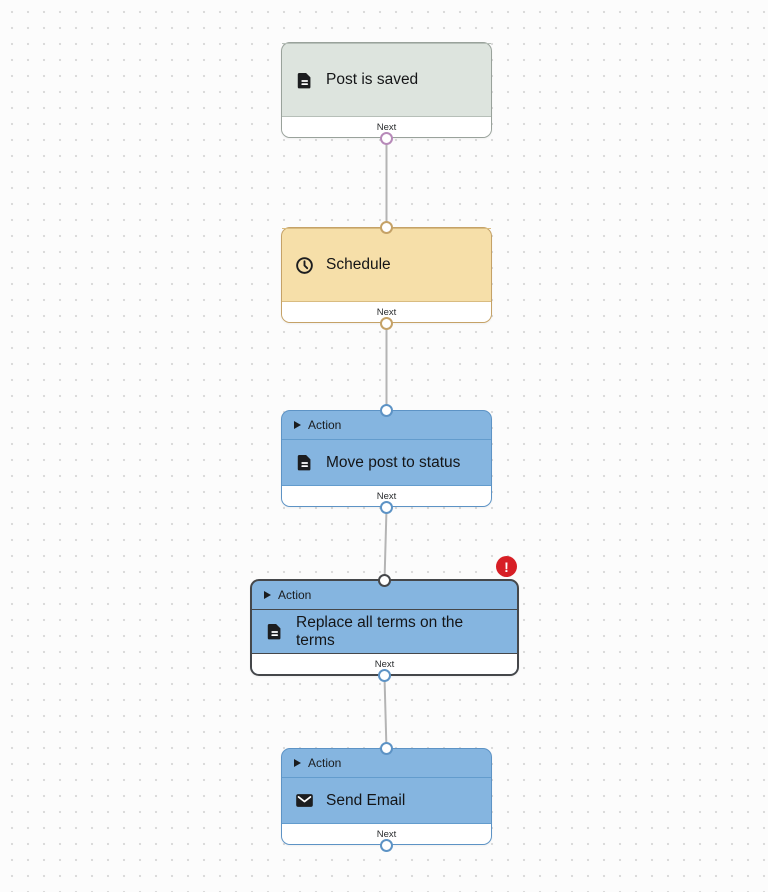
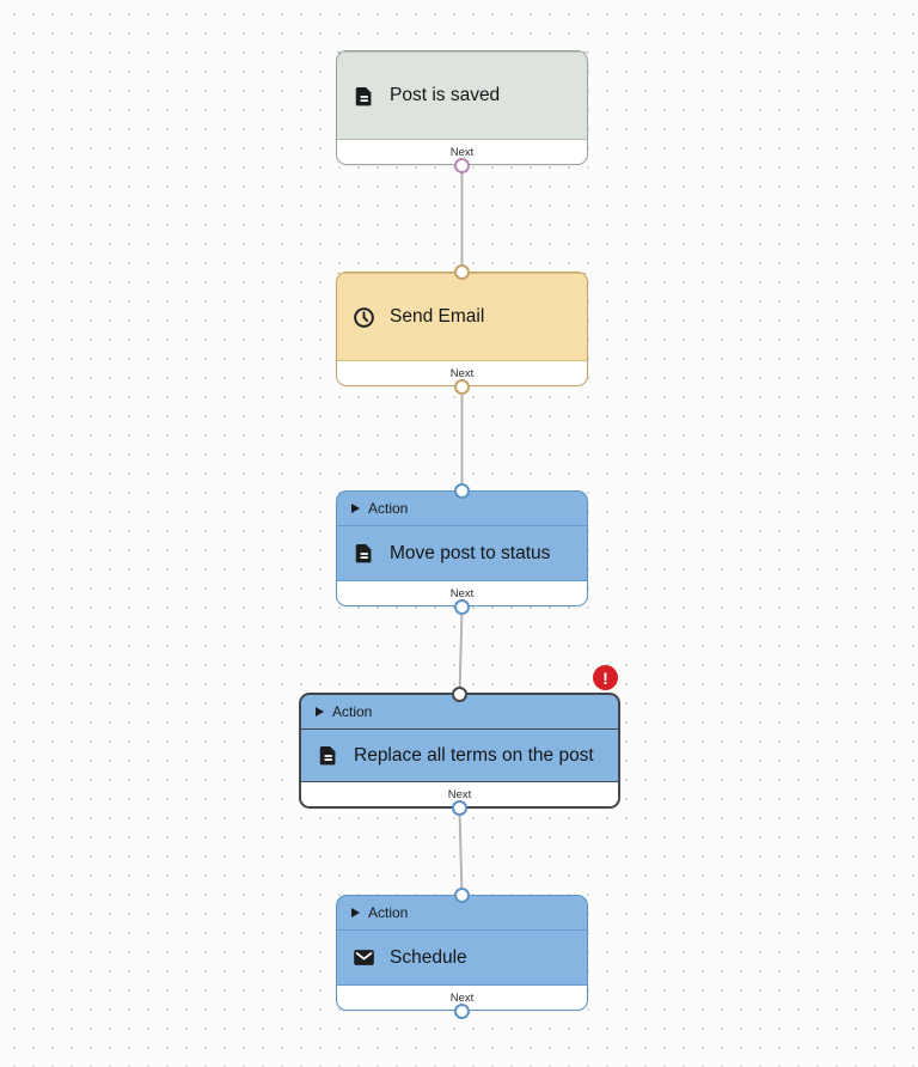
  Post is saved
  Next
- Schedule
+ Send Email
  Next
  Action
  Move post to status
  Next
  !
  Action
- Replace all terms on the terms
+ Replace all terms on the post
  Next
  Action
- Send Email
+ Schedule
  Next
